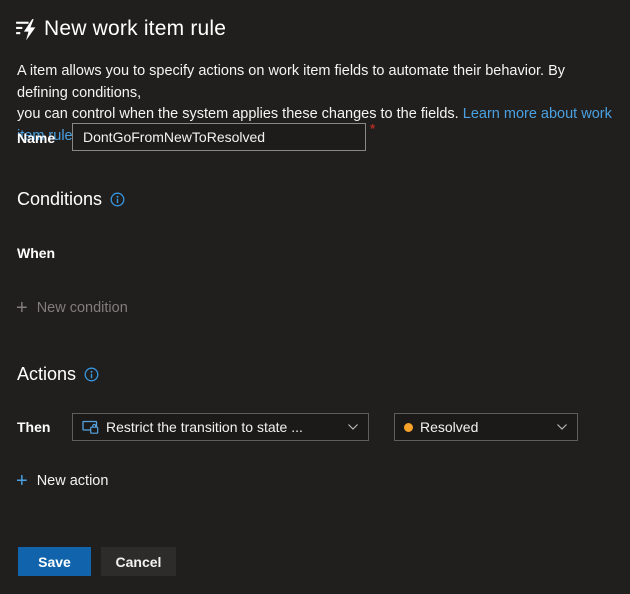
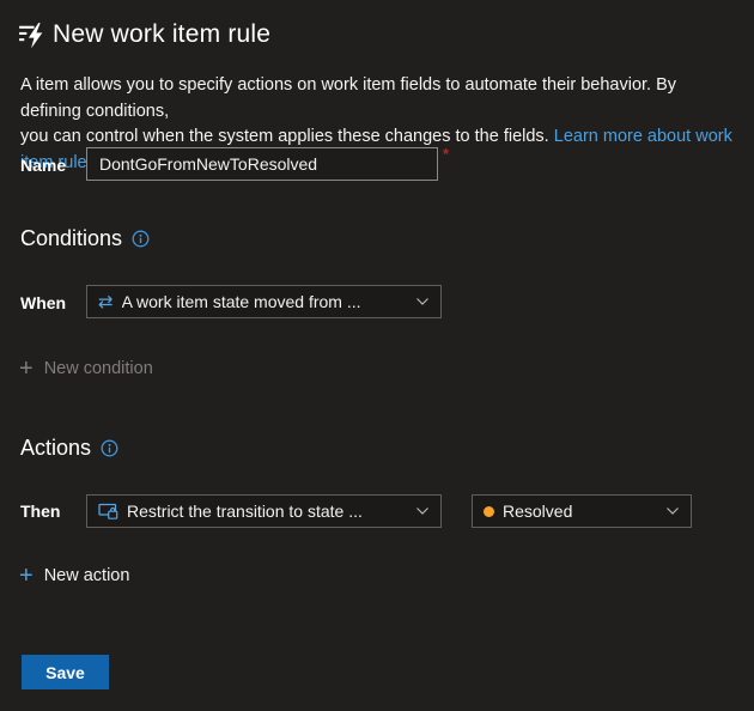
  New work item rule
  A item allows you to specify actions on work item fields to automate their behavior. By defining conditions,
  you can control when the system applies these changes to the fields. Learn more about work item rule
  Name
  DontGoFromNewToResolved
  *
  Conditions
  When
+ ⇄
+ A work item state moved from ...
  +
  New condition
  Actions
  Then
  Restrict the transition to state ...
  Resolved
  +
  New action
  Save
- Cancel
